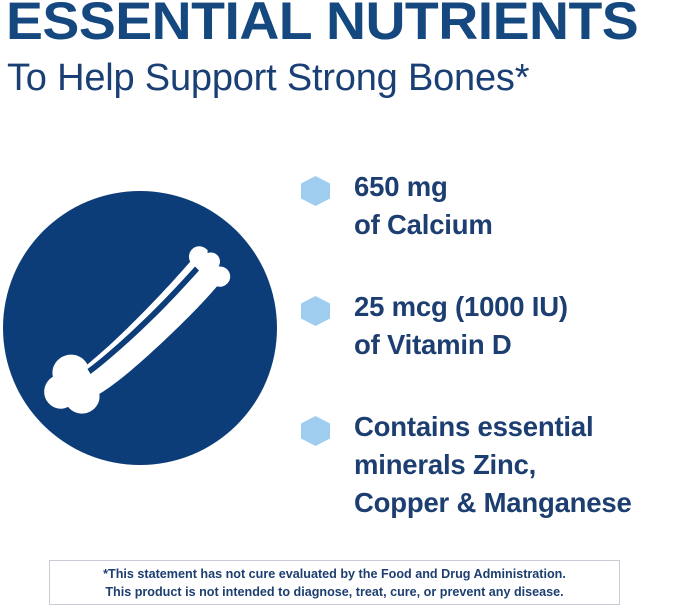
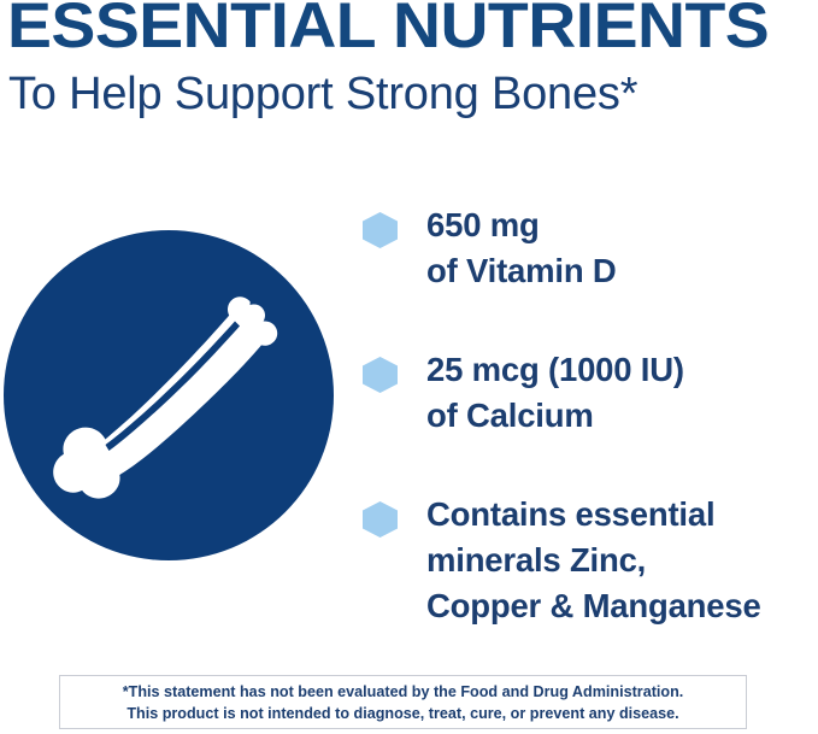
  ESSENTIAL NUTRIENTS
  To Help Support Strong Bones*
  650 mg
- of Calcium
+ of Vitamin D
  25 mcg (1000 IU)
- of Vitamin D
+ of Calcium
  Contains essential
  minerals Zinc,
  Copper & Manganese
- *This statement has not cure evaluated by the Food and Drug Administration.
+ *This statement has not been evaluated by the Food and Drug Administration.
  This product is not intended to diagnose, treat, cure, or prevent any disease.
